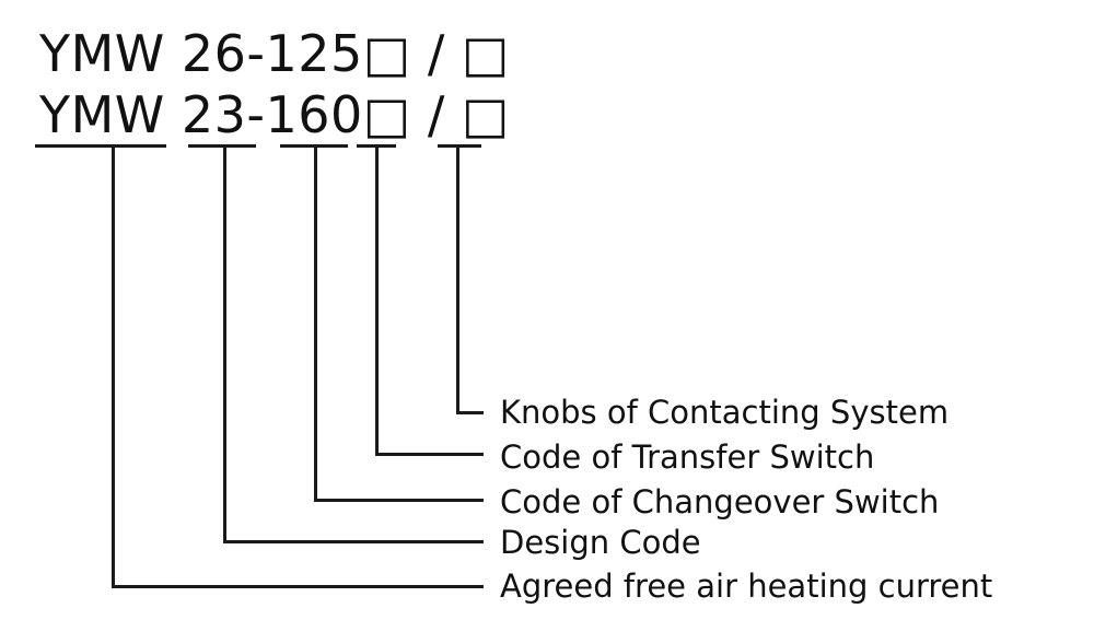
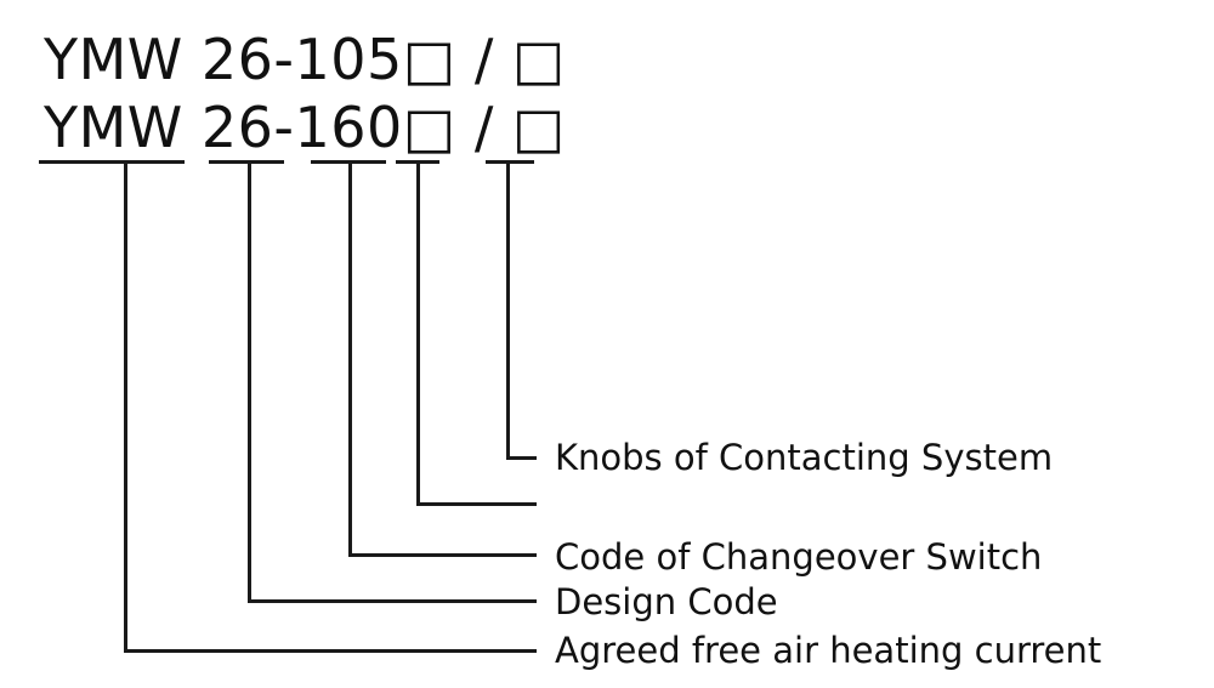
- YMW 26-125□ / □
+ YMW 26-105□ / □
- YMW 23-160□ / □
+ YMW 26-160□ / □
  Knobs of Contacting System
- Code of Transfer Switch
  Code of Changeover Switch
  Design Code
  Agreed free air heating current
